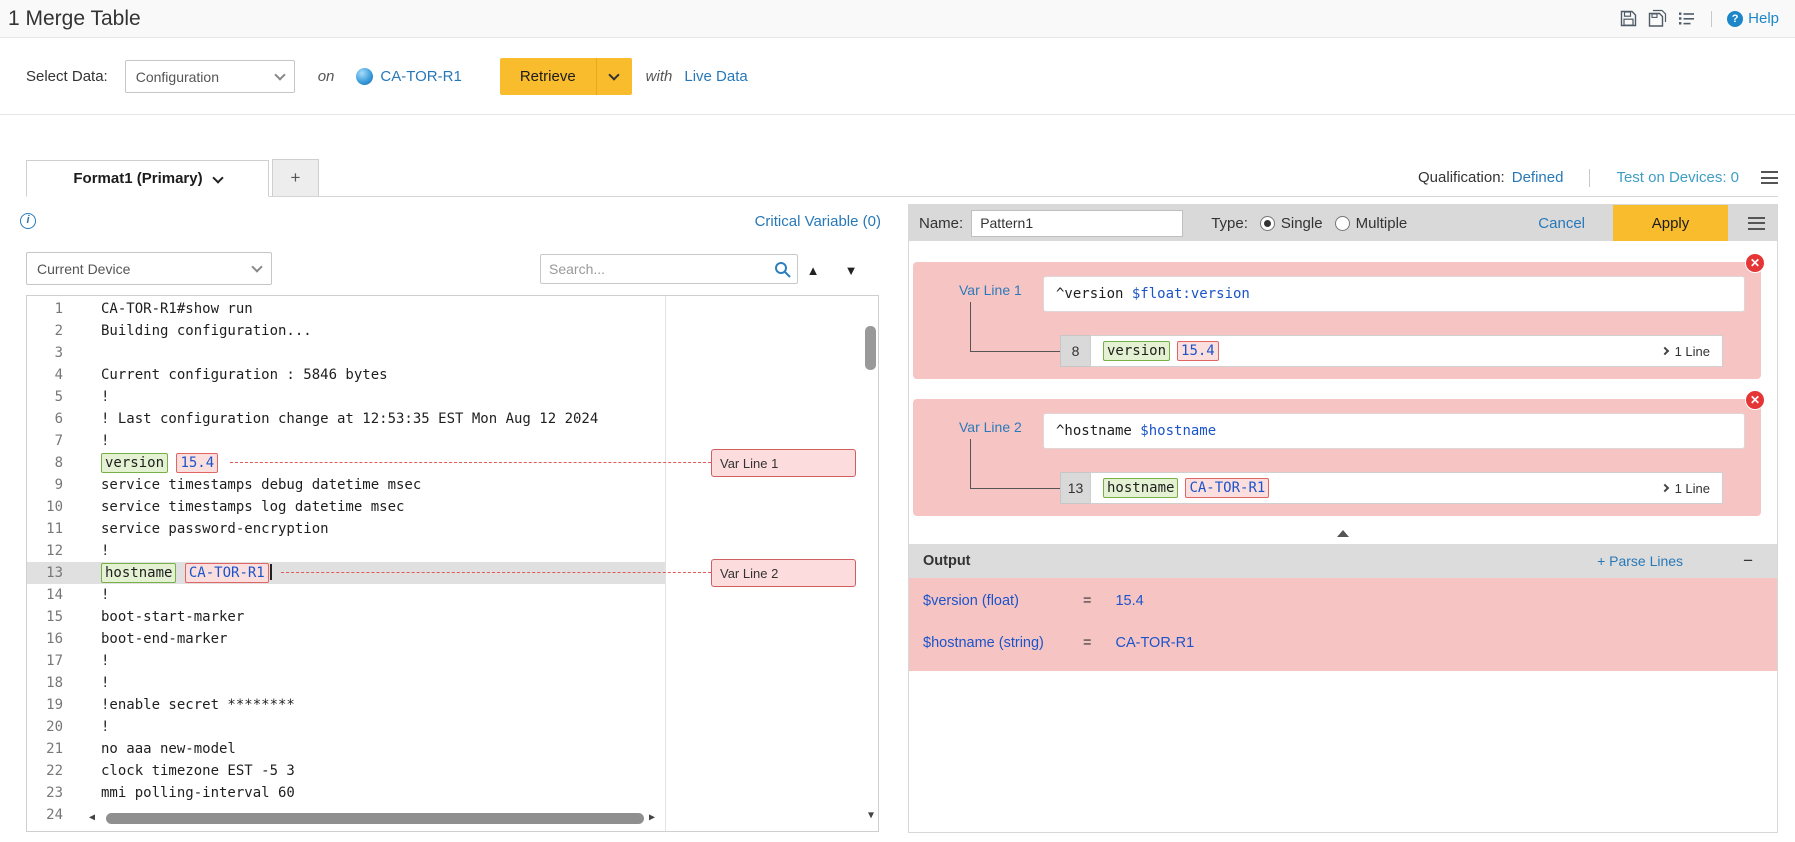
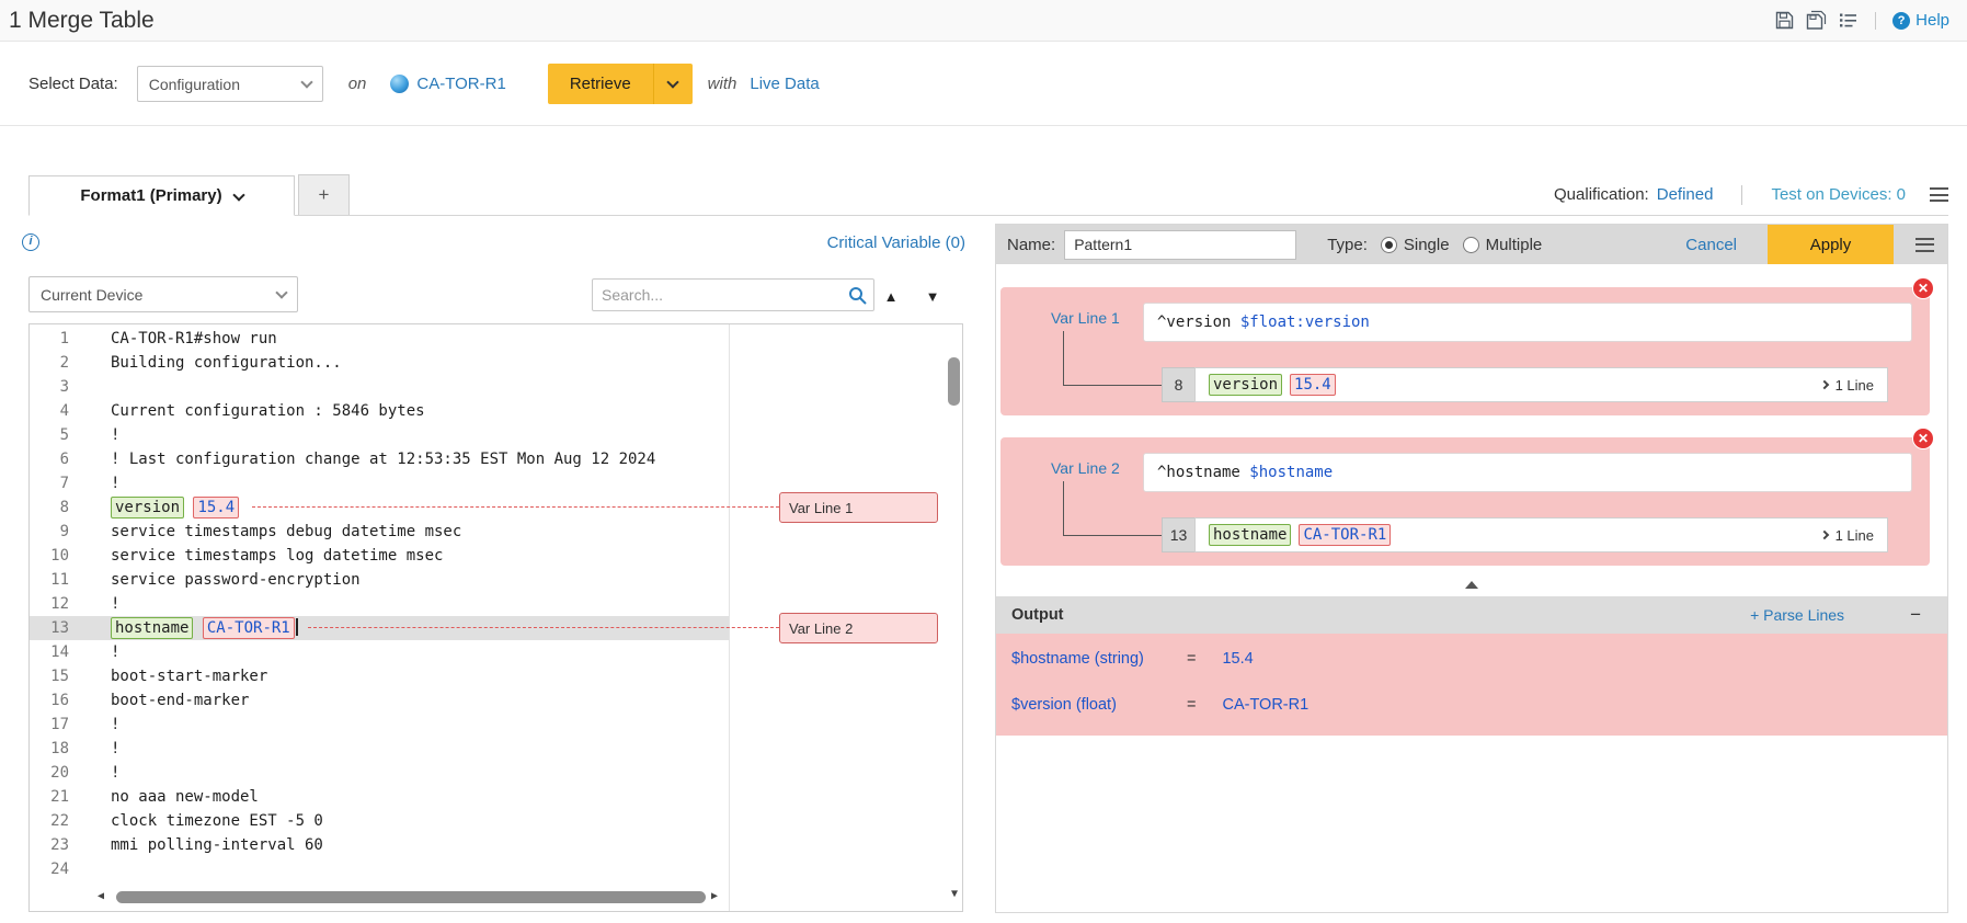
  1 Merge Table
  ?
  Help
  Select Data:
  Configuration
  on
  CA-TOR-R1
  Retrieve
  with
  Live Data
  Format1 (Primary)
  +
  Qualification:
  Defined
  Test on Devices: 0
  i
  Critical Variable (0)
  Current Device
  Search...
  ▲
  ▼
  1
  CA-TOR-R1#show run
  2
  Building configuration...
  3
  4
  Current configuration : 5846 bytes
  5
  !
  6
  ! Last configuration change at 12:53:35 EST Mon Aug 12 2024
  7
  !
  8
  version 15.4
  9
  service timestamps debug datetime msec
  10
  service timestamps log datetime msec
  11
  service password-encryption
  12
  !
  13
  hostname CA-TOR-R1
  14
  !
  15
  boot-start-marker
  16
  boot-end-marker
  17
  !
  18
  !
- 19
- !enable secret ********
  20
  !
  21
  no aaa new-model
  22
- clock timezone EST -5 3
+ clock timezone EST -5 0
  23
  mmi polling-interval 60
  24
  Var Line 1
  Var Line 2
  ▼
  ◀
  ▶
  Name:
  Pattern1
  Type:
  Single
  Multiple
  Cancel
  Apply
  ✕
  Var Line 1
  ^version $float:version
  8
  version
  15.4
  1 Line
  ✕
  Var Line 2
  ^hostname $hostname
  13
  hostname
  CA-TOR-R1
  1 Line
  Output
  + Parse Lines
  −
- $version (float)
+ $hostname (string)
  =
  15.4
- $hostname (string)
+ $version (float)
  =
  CA-TOR-R1
